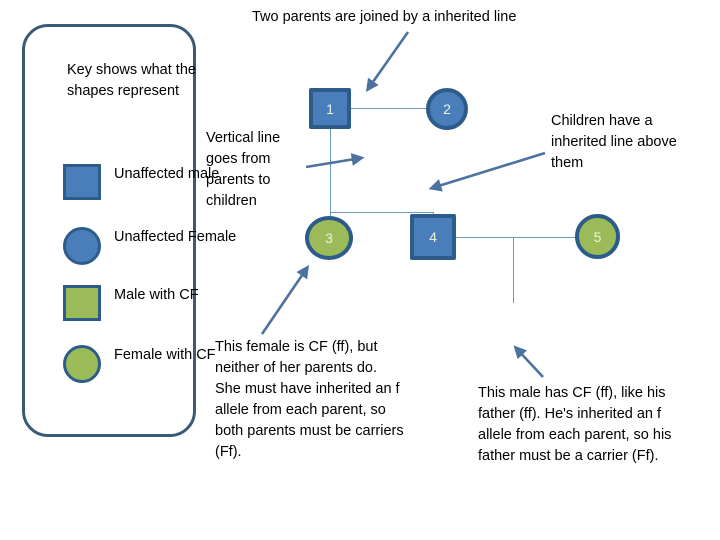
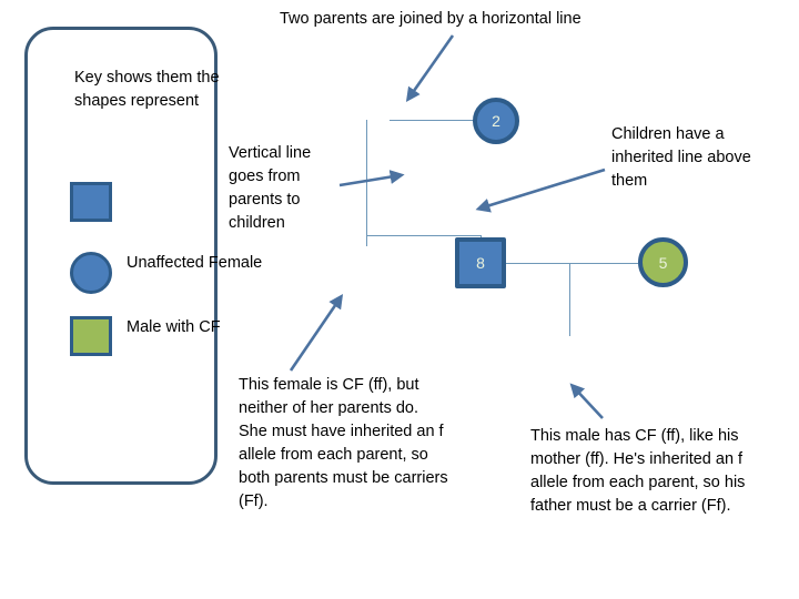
- Key shows what the shapes represent
+ Key shows them the shapes represent
- Unaffected male
  Unaffected Female
  Male with CF
- Female with CF
- Two parents are joined by a inherited line
+ Two parents are joined by a horizontal line
  Vertical line goes from parents to children
  Children have a inherited line above them
  This female is CF (ff), but neither of her parents do. She must have inherited an f allele from each parent, so both parents must be carriers (Ff).
- This male has CF (ff), like his father (ff). He's inherited an f allele from each parent, so his father must be a carrier (Ff).
+ This male has CF (ff), like his mother (ff). He's inherited an f allele from each parent, so his father must be a carrier (Ff).
- 1
  2
- 3
- 4
+ 8
  5
